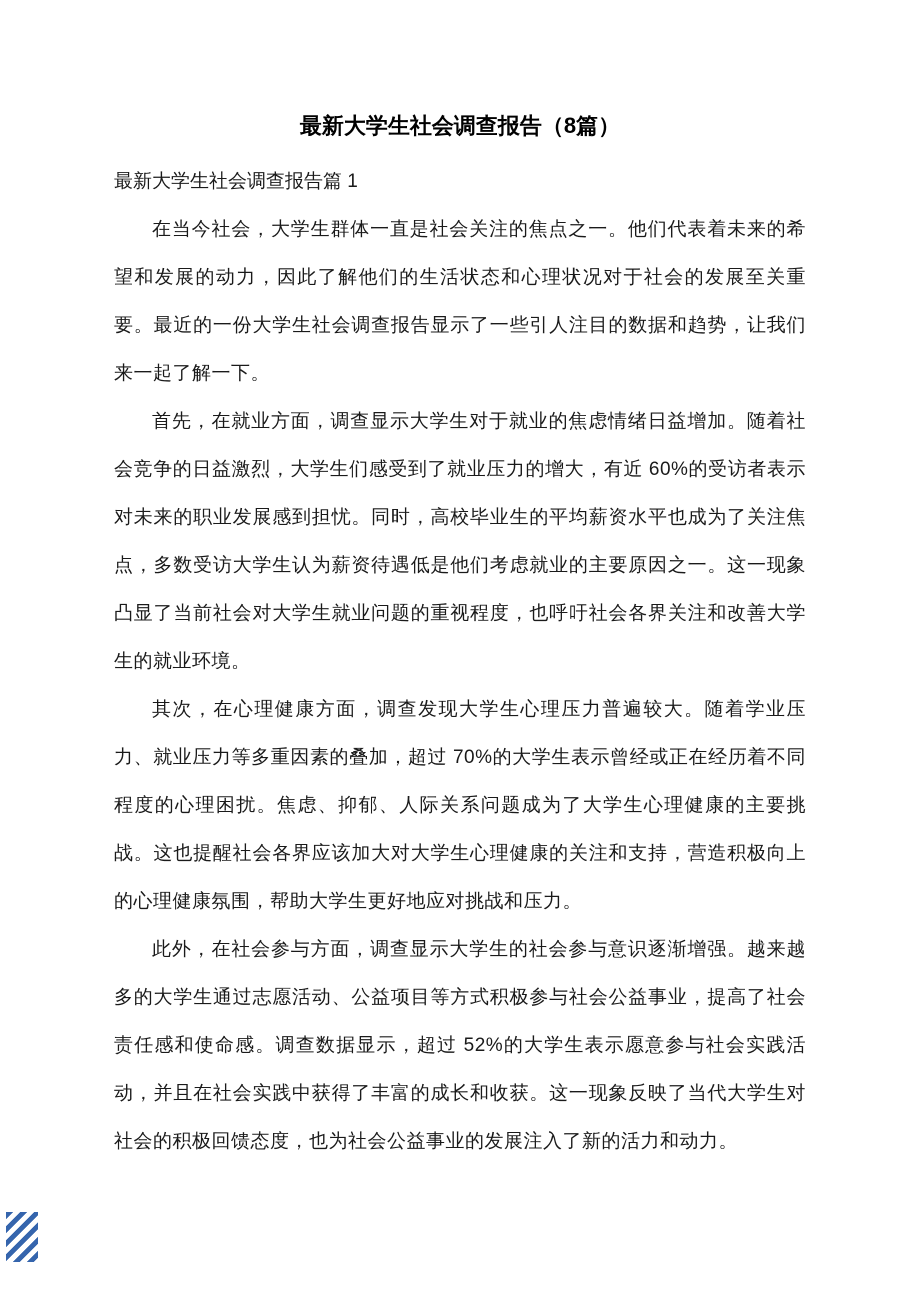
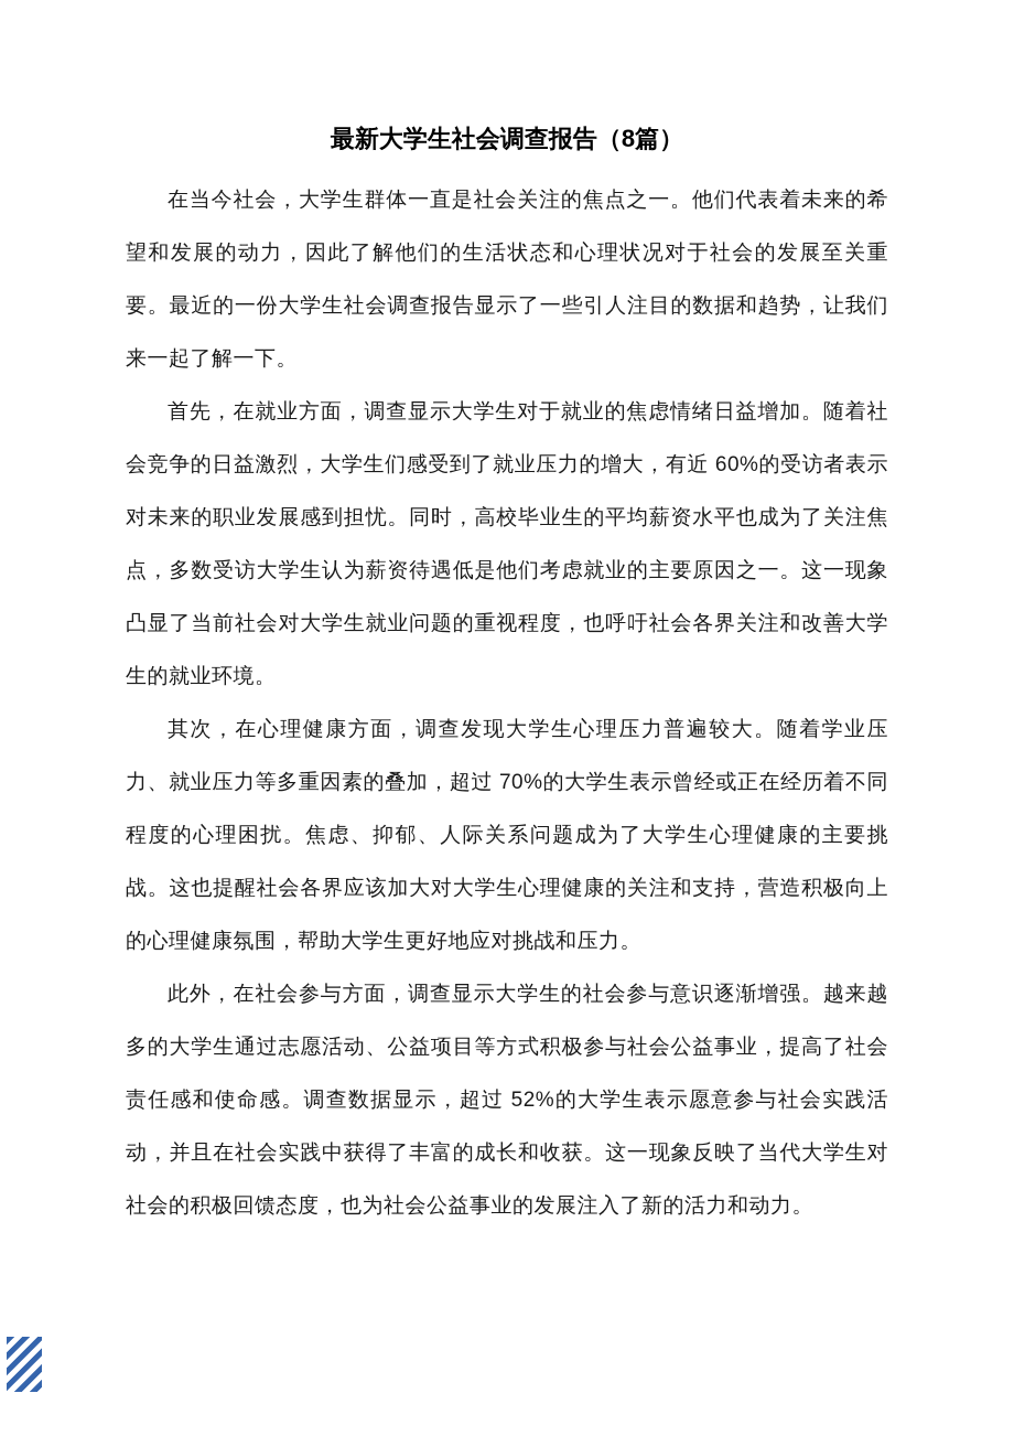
  最新大学生社会调查报告（8篇）
- 最新大学生社会调查报告篇 1
  在当今社会，大学生群体一直是社会关注的焦点之一。他们代表着未来的希望和发展的动力，因此了解他们的生活状态和心理状况对于社会的发展至关重要。最近的一份大学生社会调查报告显示了一些引人注目的数据和趋势，让我们来一起了解一下。
  首先，在就业方面，调查显示大学生对于就业的焦虑情绪日益增加。随着社会竞争的日益激烈，大学生们感受到了就业压力的增大，有近 60%的受访者表示对未来的职业发展感到担忧。同时，高校毕业生的平均薪资水平也成为了关注焦点，多数受访大学生认为薪资待遇低是他们考虑就业的主要原因之一。这一现象凸显了当前社会对大学生就业问题的重视程度，也呼吁社会各界关注和改善大学生的就业环境。
  其次，在心理健康方面，调查发现大学生心理压力普遍较大。随着学业压力、就业压力等多重因素的叠加，超过 70%的大学生表示曾经或正在经历着不同程度的心理困扰。焦虑、抑郁、人际关系问题成为了大学生心理健康的主要挑战。这也提醒社会各界应该加大对大学生心理健康的关注和支持，营造积极向上的心理健康氛围，帮助大学生更好地应对挑战和压力。
  此外，在社会参与方面，调查显示大学生的社会参与意识逐渐增强。越来越多的大学生通过志愿活动、公益项目等方式积极参与社会公益事业，提高了社会责任感和使命感。调查数据显示，超过 52%的大学生表示愿意参与社会实践活动，并且在社会实践中获得了丰富的成长和收获。这一现象反映了当代大学生对社会的积极回馈态度，也为社会公益事业的发展注入了新的活力和动力。
